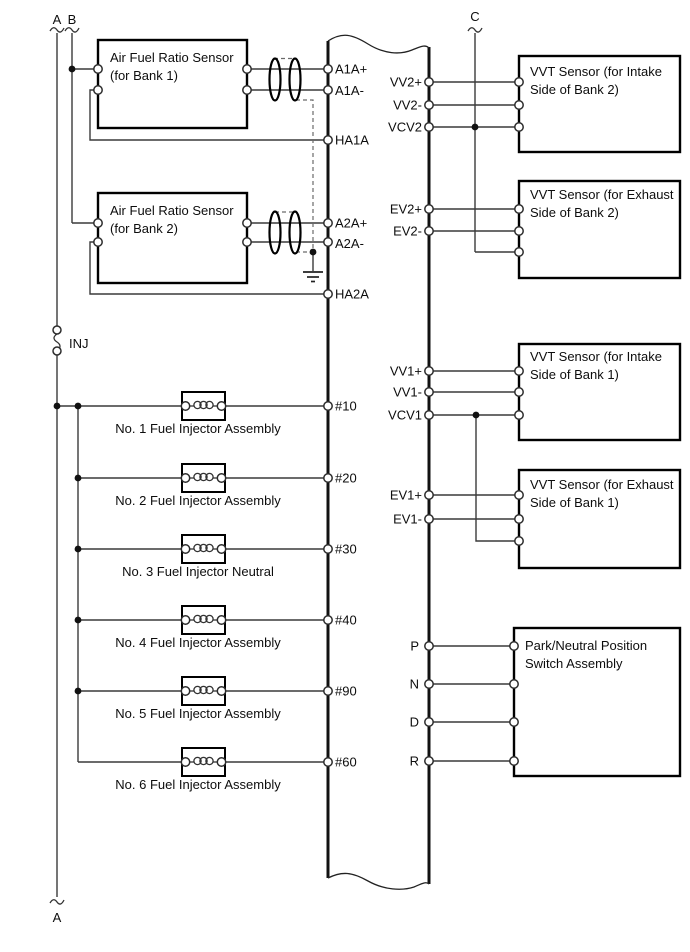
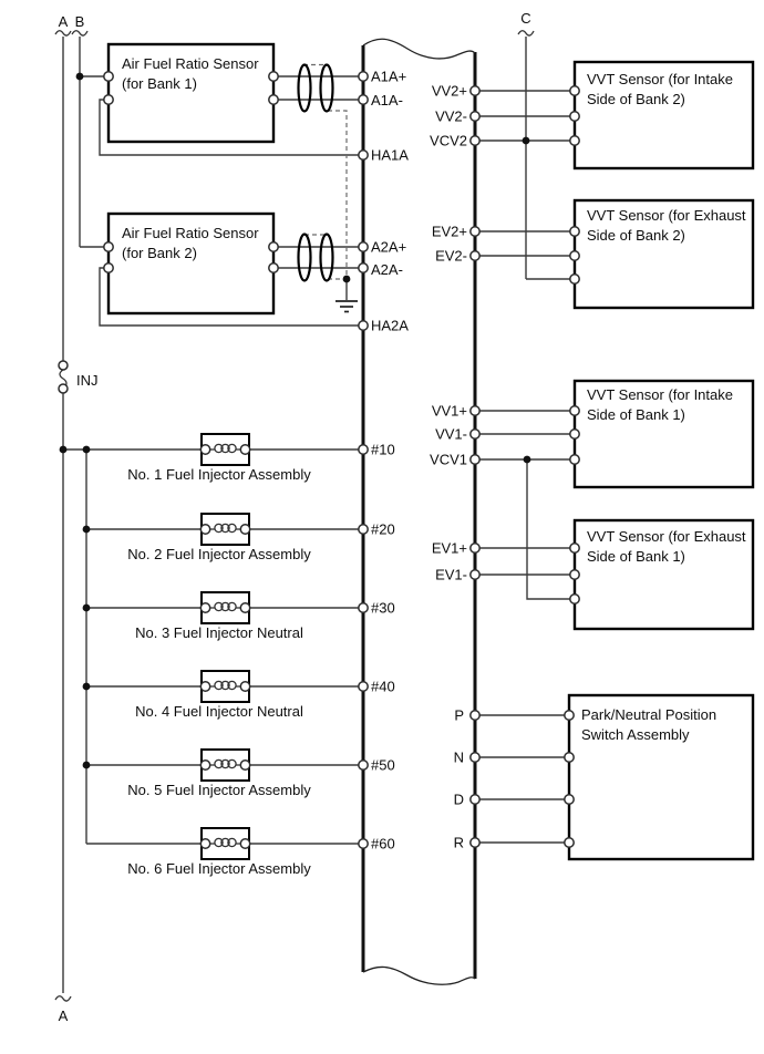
  A
  B
  C
  A
  INJ
  Air Fuel Ratio Sensor
  (for Bank 1)
  Air Fuel Ratio Sensor
  (for Bank 2)
  VVT Sensor (for Intake
  Side of Bank 2)
  VVT Sensor (for Exhaust
  Side of Bank 2)
  VVT Sensor (for Intake
  Side of Bank 1)
  VVT Sensor (for Exhaust
  Side of Bank 1)
  Park/Neutral Position
  Switch Assembly
  No. 1 Fuel Injector Assembly
  No. 2 Fuel Injector Assembly
  No. 3 Fuel Injector Neutral
- No. 4 Fuel Injector Assembly
+ No. 4 Fuel Injector Neutral
  No. 5 Fuel Injector Assembly
  No. 6 Fuel Injector Assembly
  A1A+
  A1A-
  HA1A
  A2A+
  A2A-
  HA2A
  #10
  #20
  #30
  #40
- #90
+ #50
  #60
  VV2+
  VV2-
  VCV2
  EV2+
  EV2-
  VV1+
  VV1-
  VCV1
  EV1+
  EV1-
  P
  N
  D
  R
